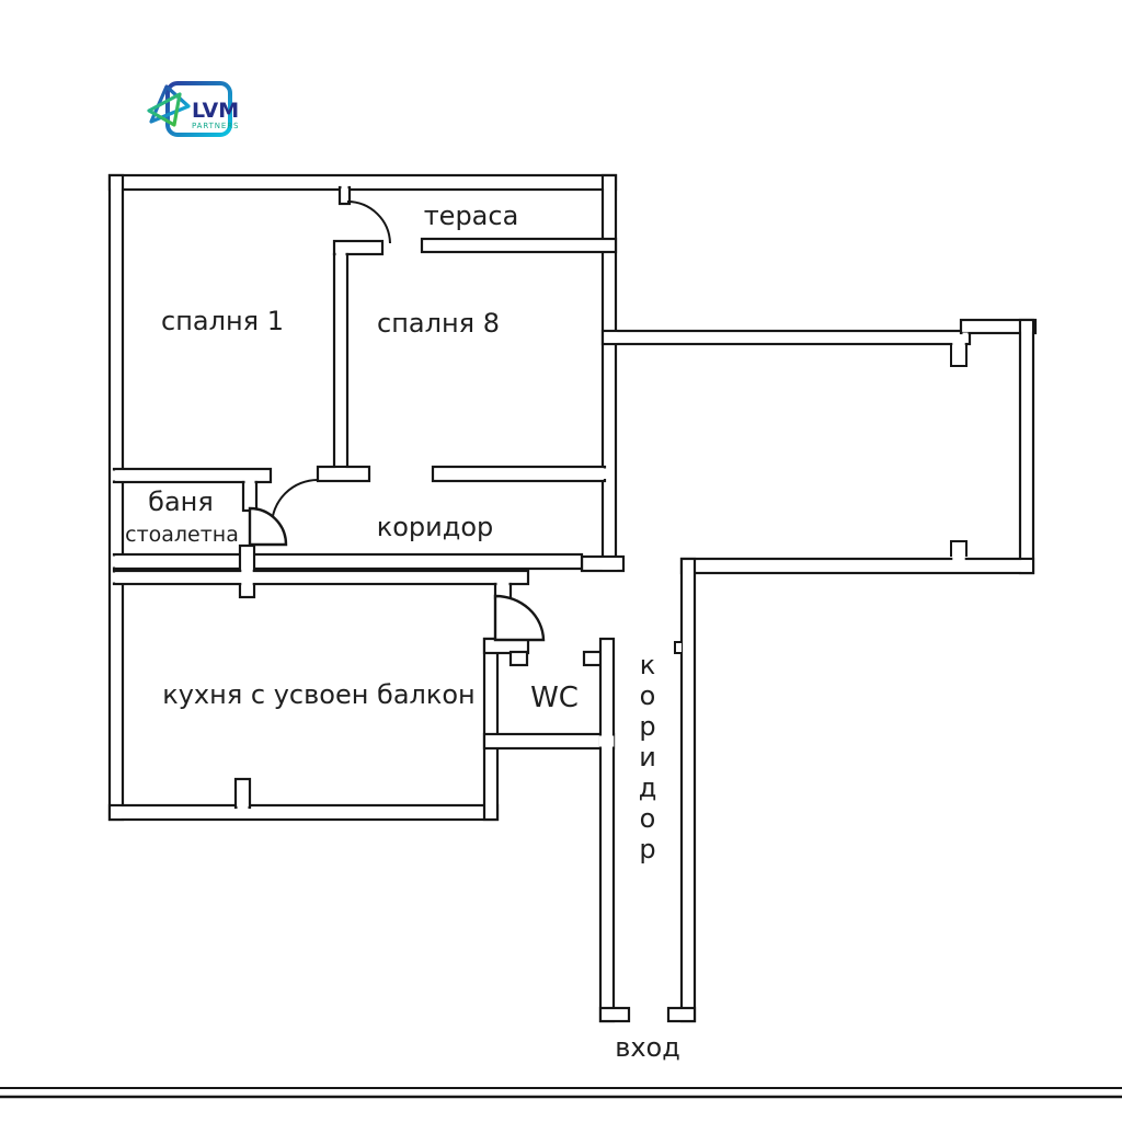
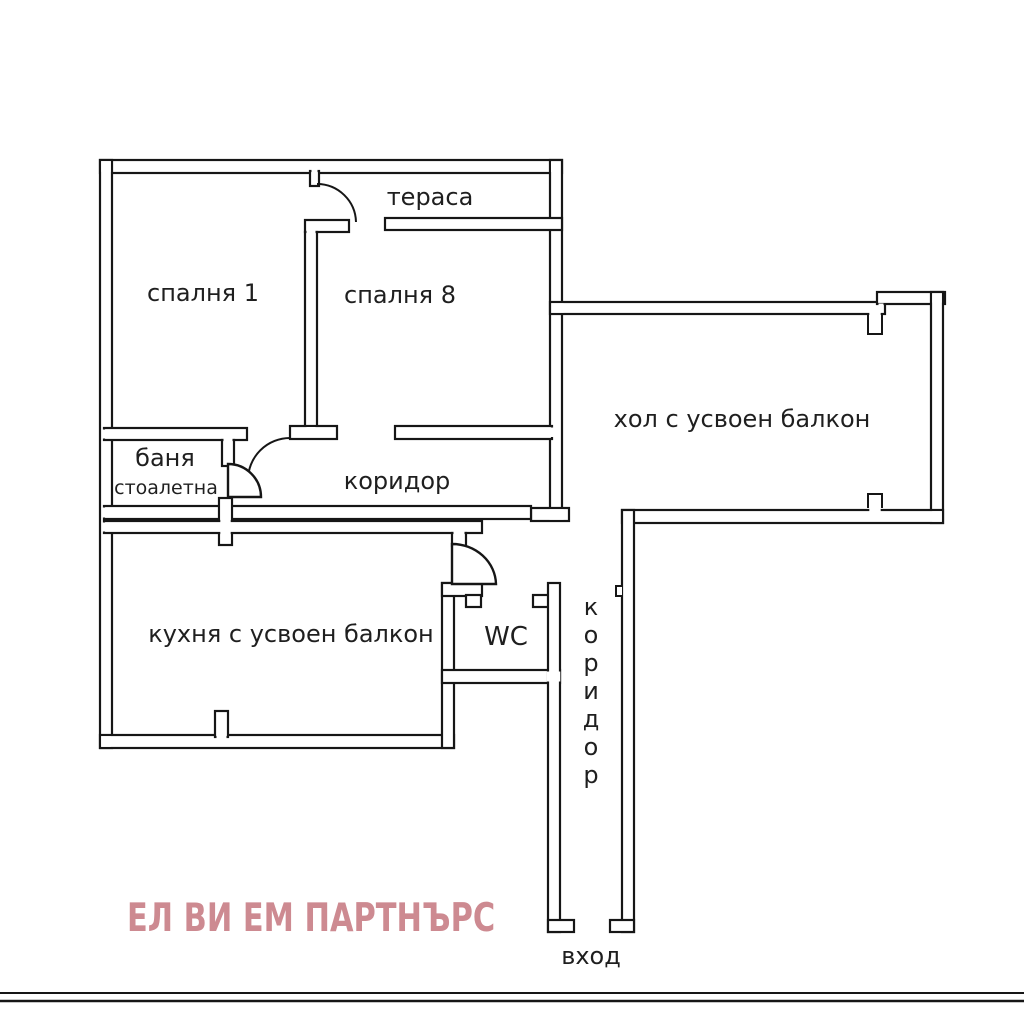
- LVM
- PARTNERS
  тераса
  спалня 1
  спалня 8
+ хол с усвоен балкон
  баня
  стоалетна
  коридор
  кухня с усвоен балкон
  WC
  вход
  к
  о
  р
  и
  д
  о
  р
+ ЕЛ ВИ ЕМ ПАРТНЪРС
